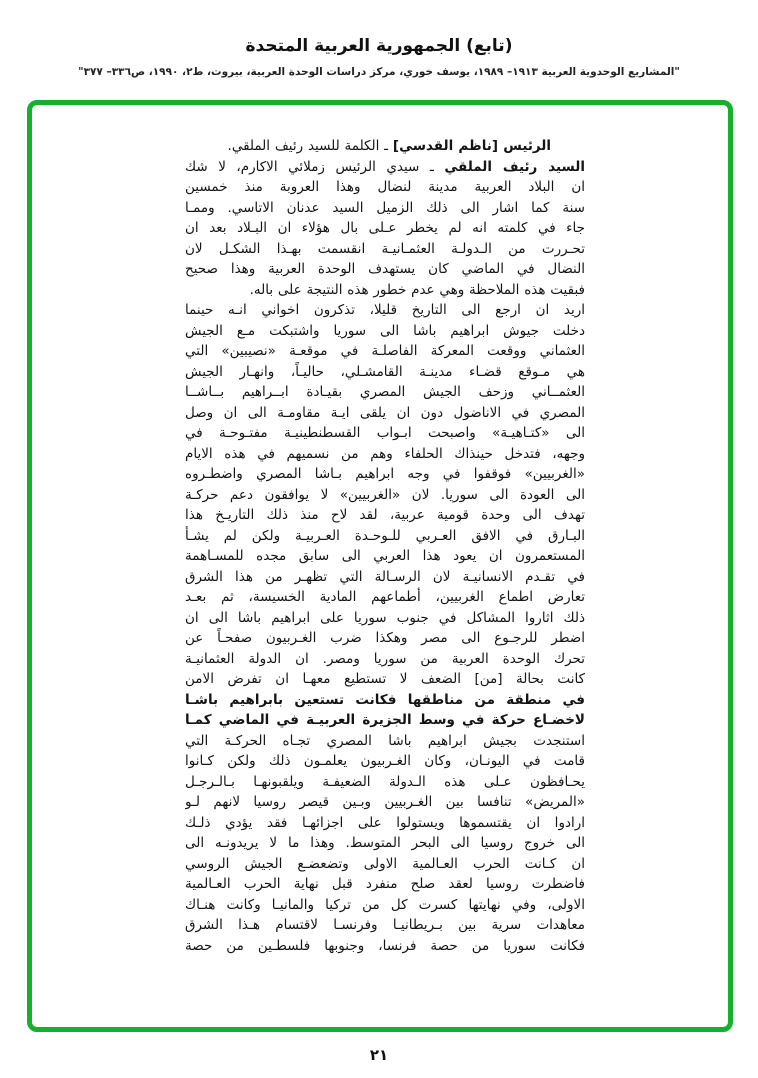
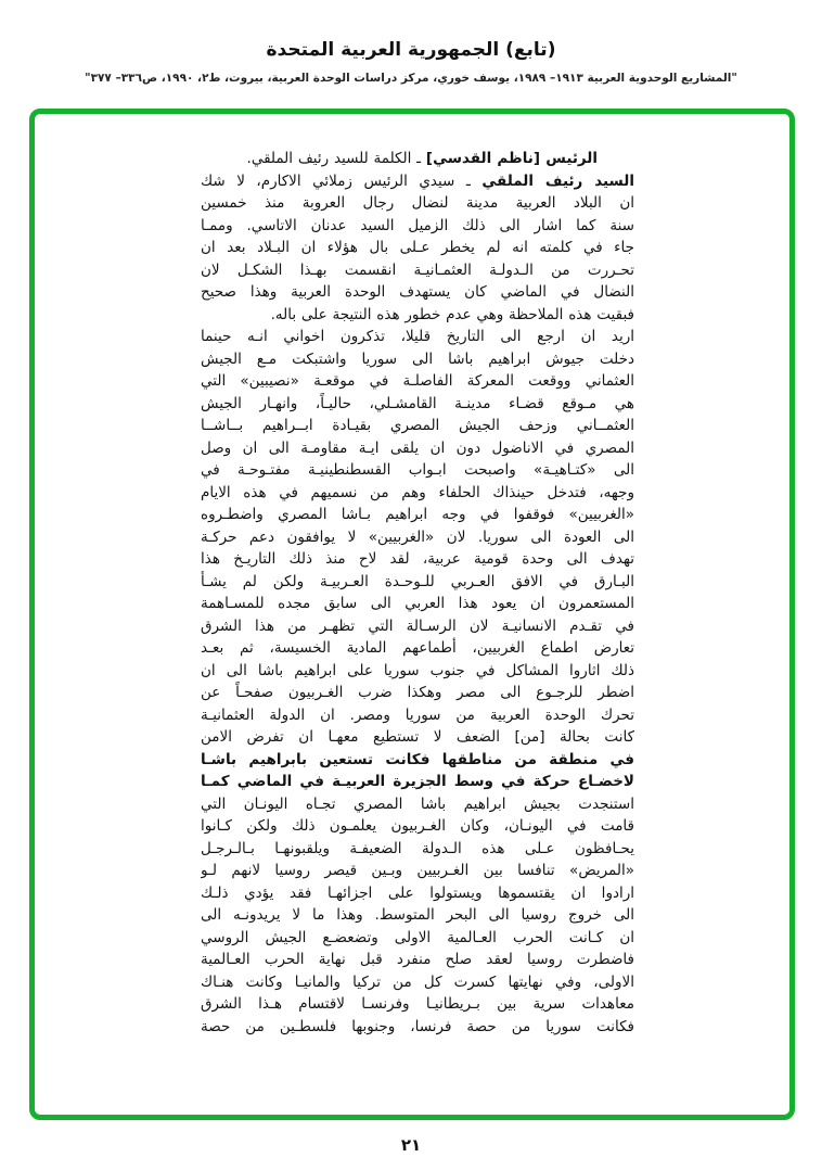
  (تابع) الجمهورية العربية المتحدة
  "المشاريع الوحدوية العربية ١٩١٣– ١٩٨٩، يوسف خوري، مركز دراسات الوحدة العربية، بيروت، ط٢، ١٩٩٠، ص٣٣٦– ٣٧٧"
  الرئيس [ناظم القدسي] ـ الكلمة للسيد رئيف الملقي.
  السيد رئيف الملقي ـ سيدي الرئيس زملائي الاكارم، لا شك
- ان البلاد العربية مدينة لنضال وهذا العروبة منذ خمسين
+ ان البلاد العربية مدينة لنضال رجال العروبة منذ خمسين
  سنة كما اشار الى ذلك الزميل السيد عدنان الاتاسي. وممـا
  جاء في كلمته انه لم يخطر عـلى بال هؤلاء ان البـلاد بعد ان
  تحـررت من الـدولـة العثمـانيـة انقسمت بهـذا الشكـل لان
  النضال في الماضي كان يستهدف الوحدة العربية وهذا صحيح
  فبقيت هذه الملاحظة وهي عدم خطور هذه النتيجة على باله.
  اريد ان ارجع الى التاريخ قليلا، تذكرون اخواني انـه حينما
  دخلت جيوش ابراهيم باشا الى سوريا واشتبكت مـع الجيش
  العثماني ووقعت المعركة الفاصلـة في موقعـة «نصيبين» التي
  هي مـوقع قضـاء مدينـة القامشـلي، حاليـاً، وانهـار الجيش
  العثمــاني وزحف الجيش المصري بقيـادة ابــراهيم بــاشــا
  المصري في الاناضول دون ان يلقى ايـة مقاومـة الى ان وصل
  الى «كتـاهيـة» واصبحت ابـواب القسطنطينيـة مفتـوحـة في
  وجهه، فتدخل حينذاك الحلفاء وهم من نسميهم في هذه الايام
  «الغربيين» فوقفوا في وجه ابراهيم بـاشا المصري واضطـروه
  الى العودة الى سوريا. لان «الغربيين» لا يوافقون دعم حركـة
  تهدف الى وحدة قومية عربية، لقد لاح منذ ذلك التاريـخ هذا
  البـارق في الافق العـربي للـوحـدة العـربيـة ولكن لم يشـأ
  المستعمرون ان يعود هذا العربي الى سابق مجده للمسـاهمة
  في تقـدم الانسانيـة لان الرسـالة التي تظهـر من هذا الشرق
  تعارض اطماع الغربيين، أطماعهم المادية الخسيسة، ثم بعـد
  ذلك اثاروا المشاكل في جنوب سوريا على ابراهيم باشا الى ان
  اضطر للرجـوع الى مصر وهكذا ضرب الغـربيون صفحـاً عن
  تحرك الوحدة العربية من سوريا ومصر. ان الدولة العثمانيـة
  كانت بحالة [من] الضعف لا تستطيع معهـا ان تفرض الامن
  في منطقة من مناطقها فكانت تستعين بابراهيم باشـا
  لاخضـاع حركة في وسط الجزيرة العربيـة في الماضي كمـا
- استنجدت بجيش ابراهيم باشا المصري تجـاه الحركـة التي
+ استنجدت بجيش ابراهيم باشا المصري تجـاه اليونـان التي
  قامت في اليونـان، وكان الغـربيون يعلمـون ذلك ولكن كـانوا
  يحـافظون عـلى هذه الـدولة الضعيفـة ويلقبونهـا بـالـرجـل
  «المريض» تنافسا بين الغـربيين وبـين قيصر روسيا لانهم لـو
  ارادوا ان يقتسموها ويستولوا على اجزائهـا فقد يؤدي ذلـك
  الى خروج روسيا الى البحر المتوسط. وهذا ما لا يريدونـه الى
  ان كـانت الحرب العـالمية الاولى وتضعضـع الجيش الروسي
  فاضطرت روسيا لعقد صلح منفرد قبل نهاية الحرب العـالمية
  الاولى، وفي نهايتها كسرت كل من تركيا والمانيـا وكانت هنـاك
  معاهدات سرية بين بـريطانيـا وفرنسـا لاقتسام هـذا الشرق
  فكانت سوريا من حصة فرنسا، وجنوبها فلسطـين من حصة
  ٢١
